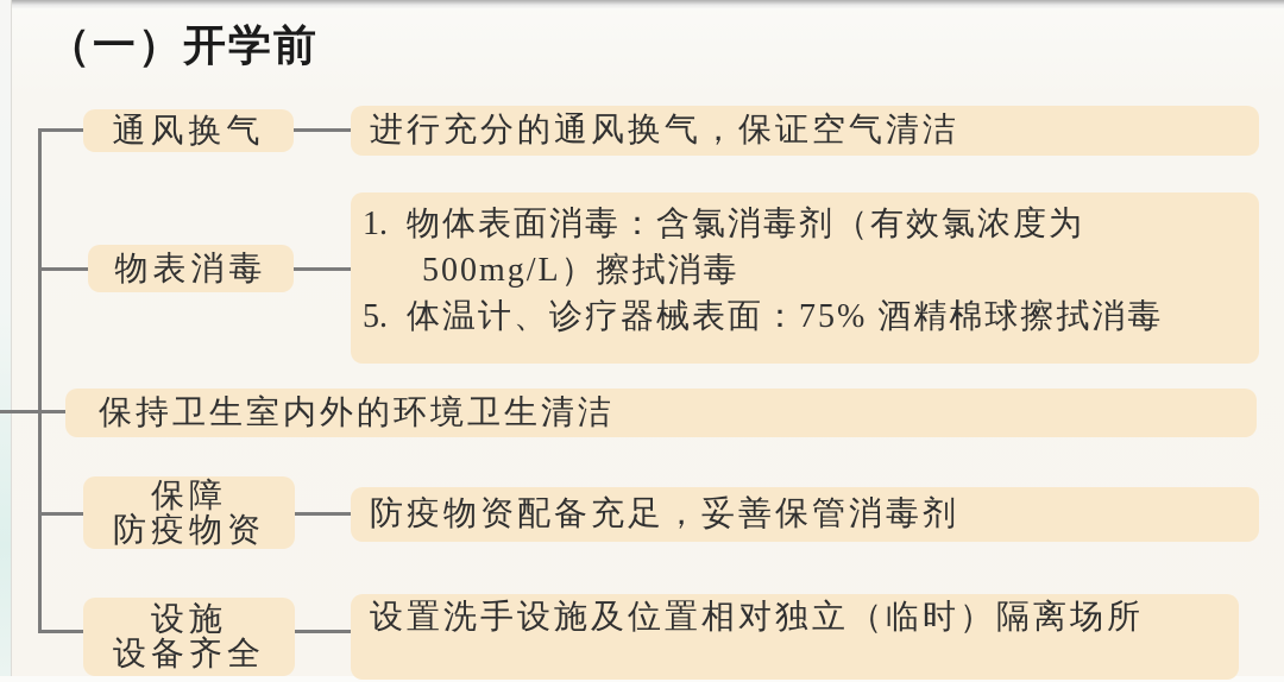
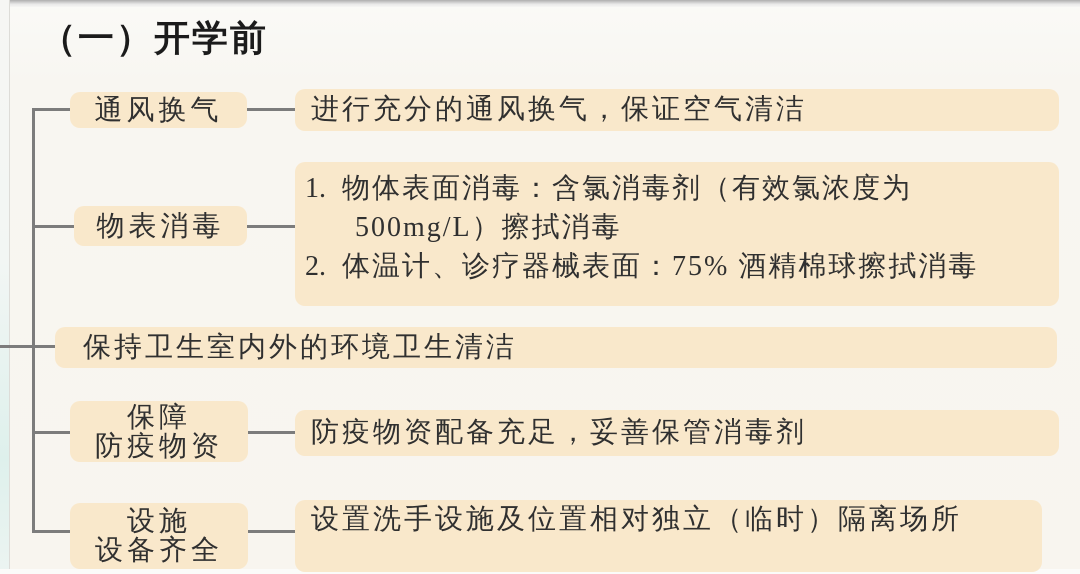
  （一）开学前
  通风换气
  进行充分的通风换气，保证空气清洁
  物表消毒
  1. 物体表面消毒：含氯消毒剂（有效氯浓度为500mg/L）擦拭消毒
- 5. 体温计、诊疗器械表面：75% 酒精棉球擦拭消毒
+ 2. 体温计、诊疗器械表面：75% 酒精棉球擦拭消毒
  保持卫生室内外的环境卫生清洁
  保障
  防疫物资
  防疫物资配备充足，妥善保管消毒剂
  设施
  设备齐全
  设置洗手设施及位置相对独立（临时）隔离场所
